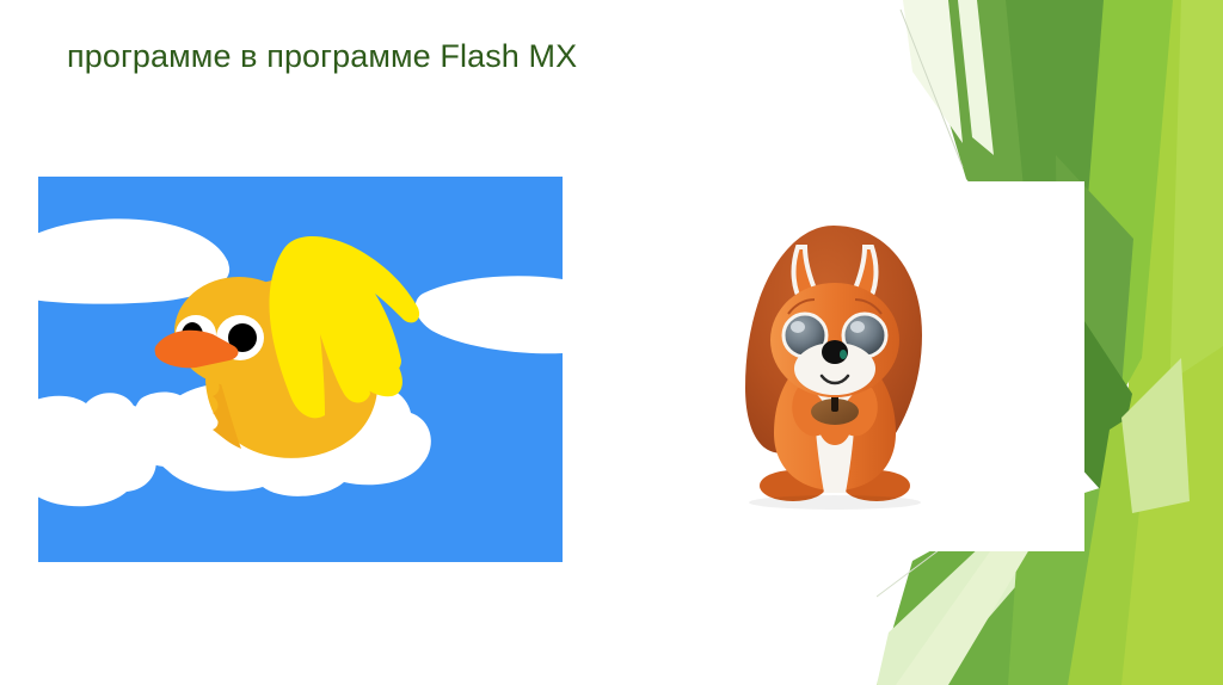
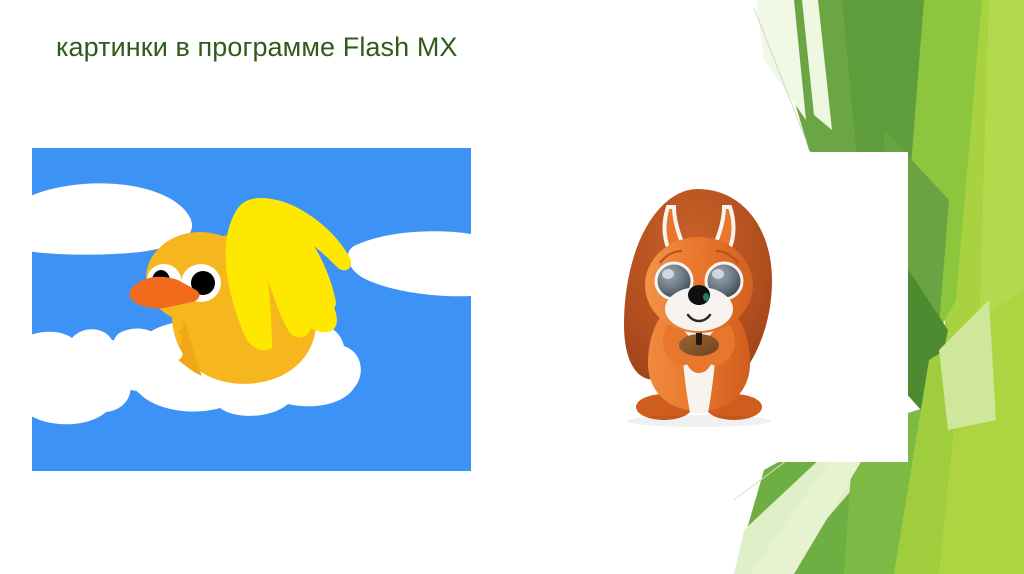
- программе в программе Flash MX
+ картинки в программе Flash MX
